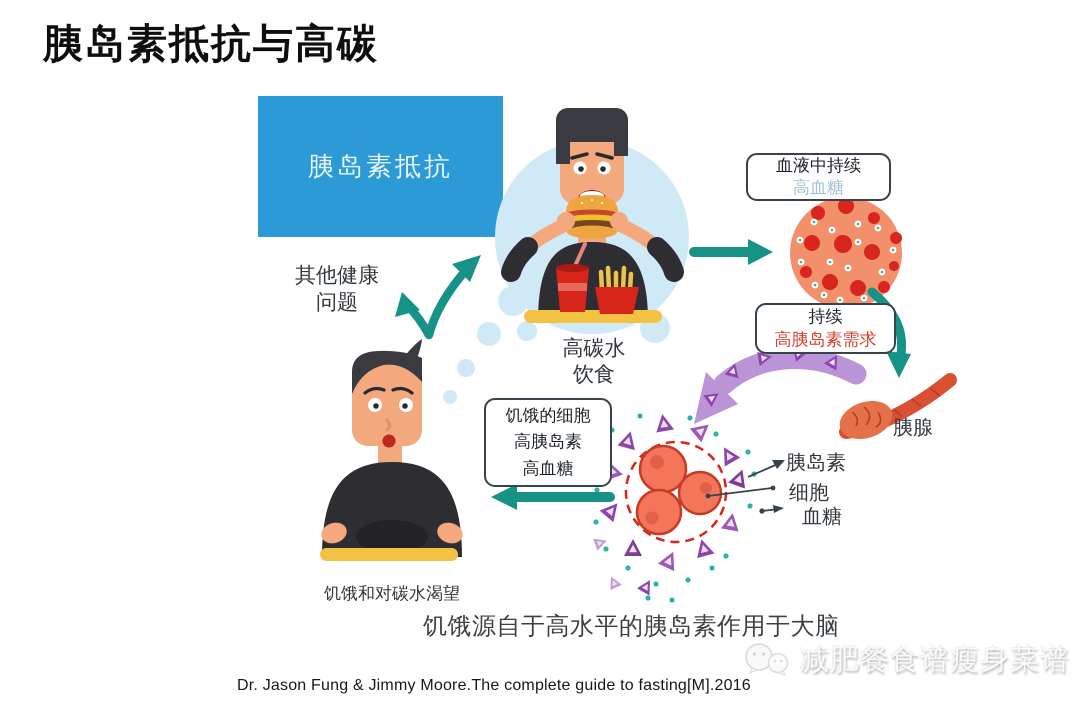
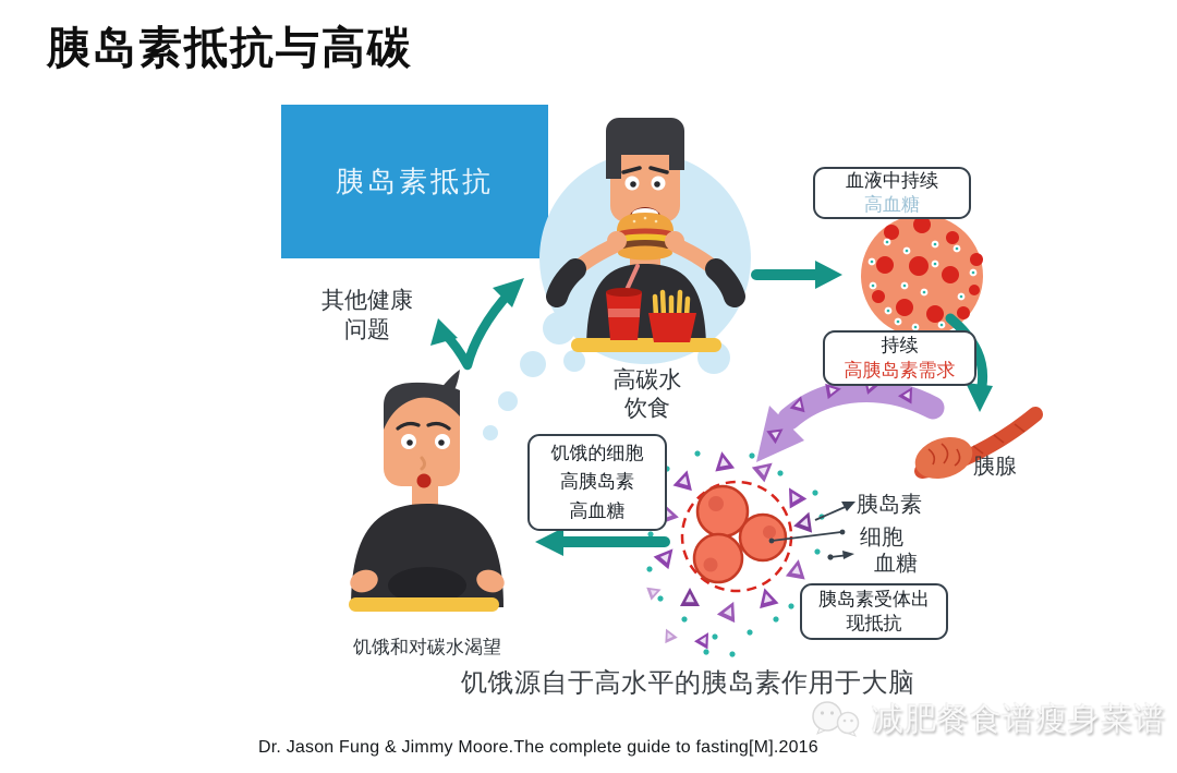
  胰岛素抵抗与高碳
  胰岛素抵抗
  其他健康
  问题
  高碳水
  饮食
  血液中持续
  高血糖
  持续
  高胰岛素需求
  胰腺
  胰岛素
  细胞
  血糖
+ 胰岛素受体出
+ 现抵抗
  饥饿的细胞
  高胰岛素
  高血糖
  饥饿和对碳水渴望
  饥饿源自于高水平的胰岛素作用于大脑
  Dr. Jason Fung & Jimmy Moore.The complete guide to fasting[M].2016
  减肥餐食谱瘦身菜谱
